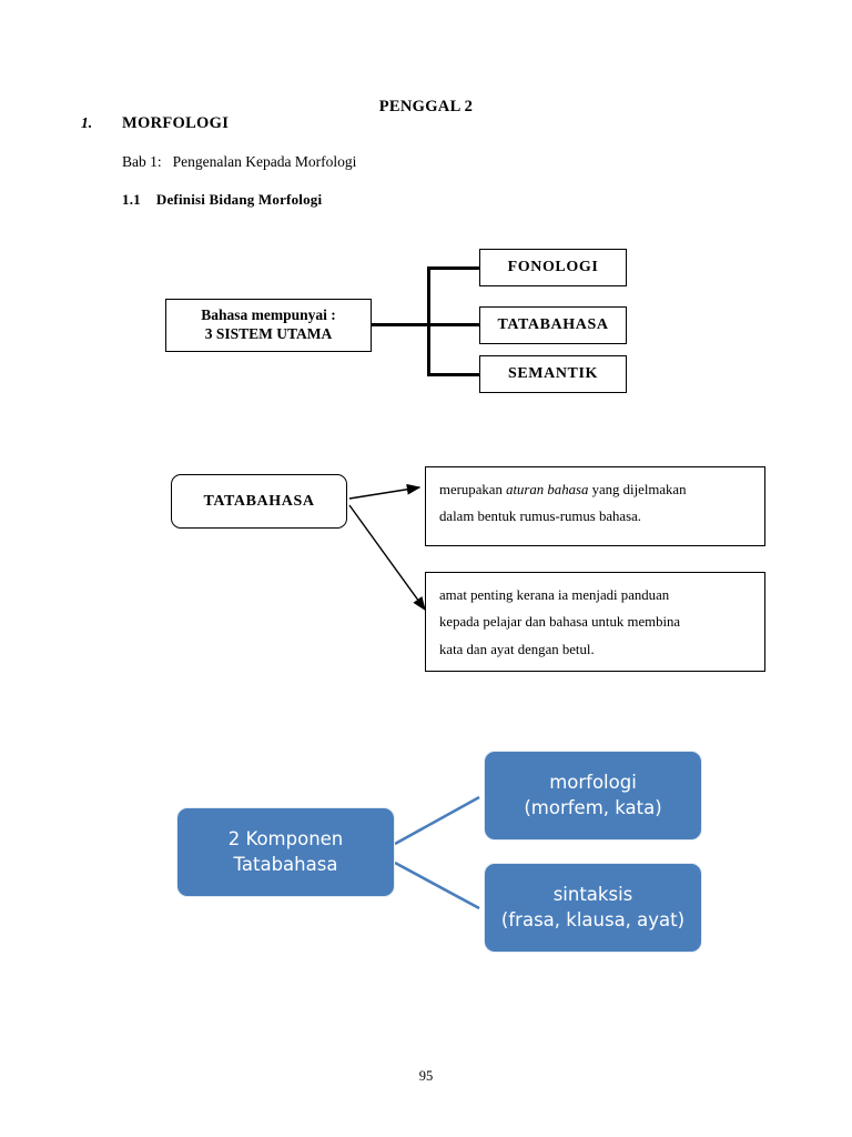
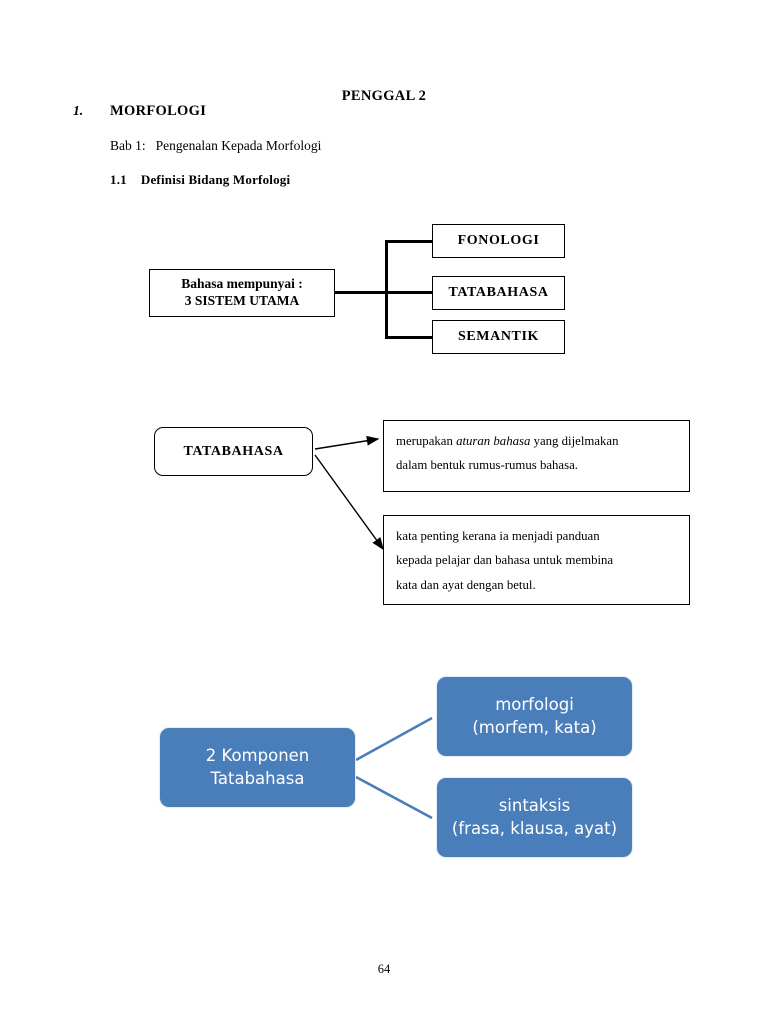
  PENGGAL 2
  1.
  MORFOLOGI
  Bab 1: Pengenalan Kepada Morfologi
  1.1 Definisi Bidang Morfologi
  Bahasa mempunyai :
  3 SISTEM UTAMA
  FONOLOGI
  TATABAHASA
  SEMANTIK
  TATABAHASA
  merupakan aturan bahasa yang dijelmakan
  dalam bentuk rumus-rumus bahasa.
- amat penting kerana ia menjadi panduan
+ kata penting kerana ia menjadi panduan
  kepada pelajar dan bahasa untuk membina
  kata dan ayat dengan betul.
  2 Komponen
  Tatabahasa
  morfologi
  (morfem, kata)
  sintaksis
  (frasa, klausa, ayat)
- 95
+ 64
